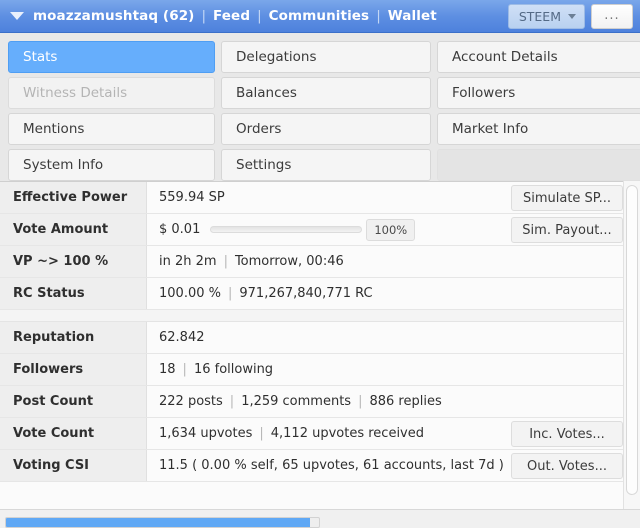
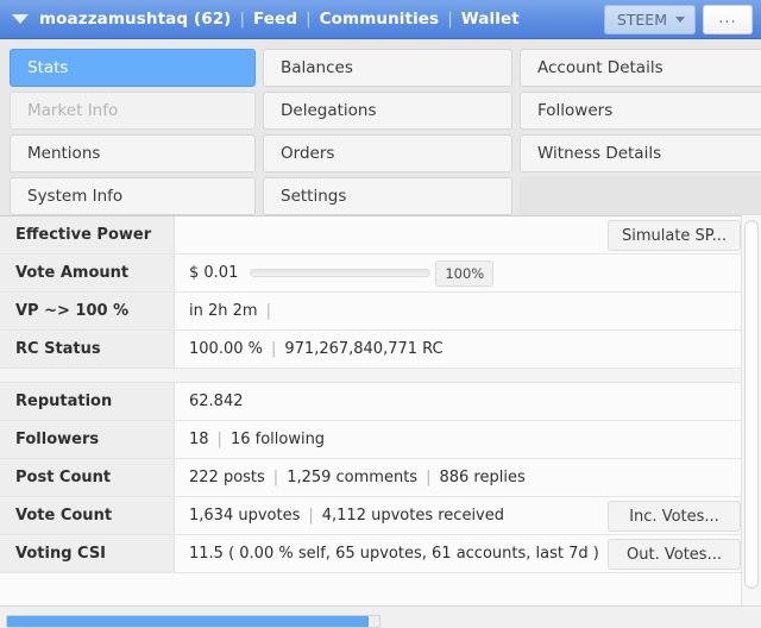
  moazzamushtaq (62)
  |
  Feed
  |
  Communities
  |
  Wallet
  STEEM
  ...
  Stats
- Delegations
+ Balances
  Account Details
- Witness Details
+ Market Info
- Balances
+ Delegations
  Followers
  Mentions
  Orders
- Market Info
+ Witness Details
  System Info
  Settings
  Effective Power
- 559.94 SP
  Simulate SP...
  Vote Amount
  $ 0.01
  100%
- Sim. Payout...
  VP ~> 100 %
  in 2h 2m
  |
- Tomorrow, 00:46
  RC Status
  100.00 %
  |
  971,267,840,771 RC
  Reputation
  62.842
  Followers
  18
  |
  16 following
  Post Count
  222 posts
  |
  1,259 comments
  |
  886 replies
  Vote Count
  1,634 upvotes
  |
  4,112 upvotes received
  Inc. Votes...
  Voting CSI
  11.5 ( 0.00 % self, 65 upvotes, 61 accounts, last 7d )
  Out. Votes...
